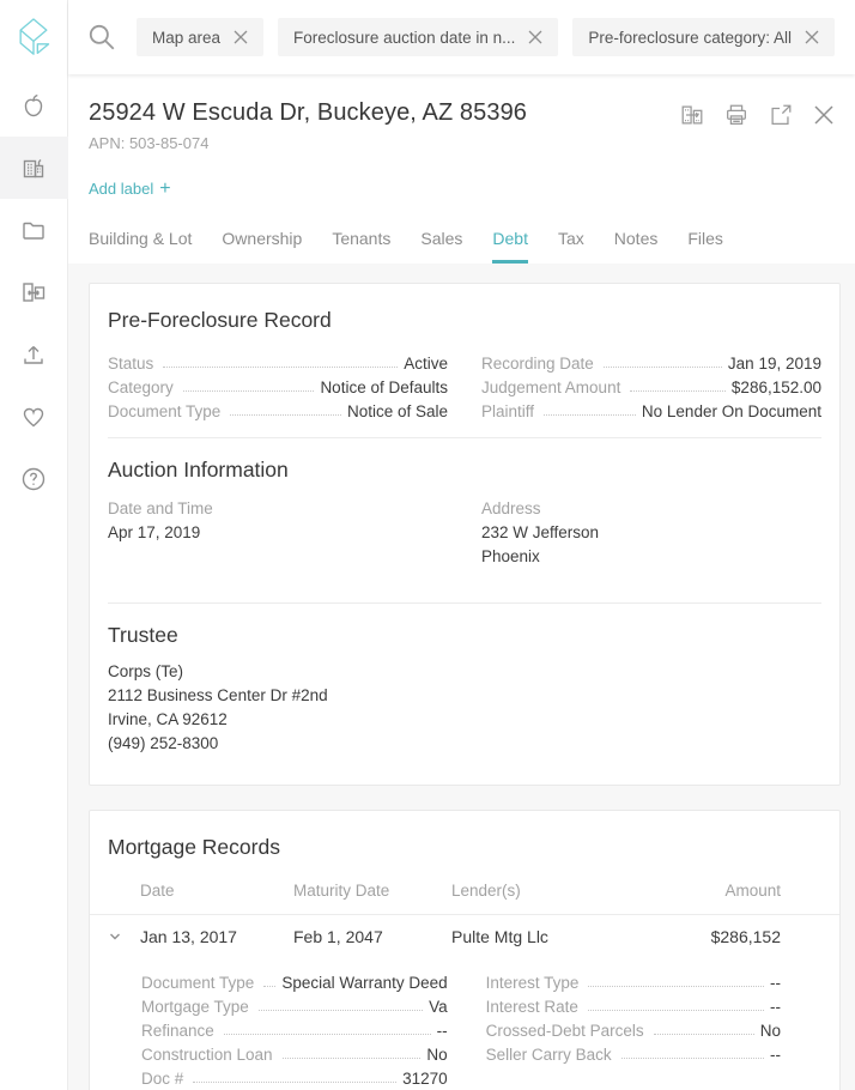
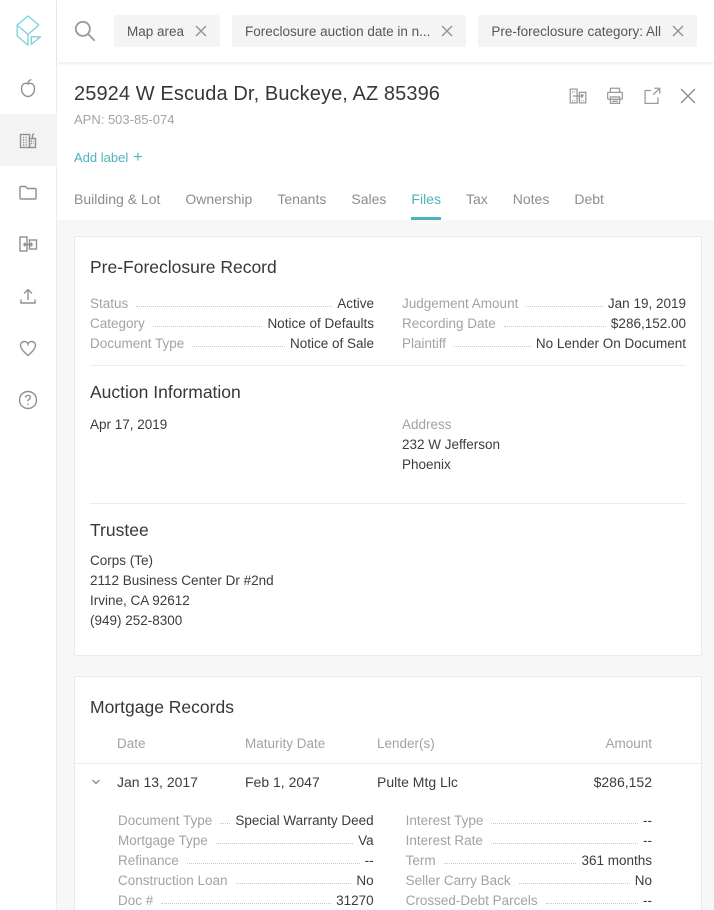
  Map area
  Foreclosure auction date in n...
  Pre-foreclosure category: All
  25924 W Escuda Dr, Buckeye, AZ 85396
  APN: 503-85-074
  Add label
  +
  Building & Lot
  Ownership
  Tenants
  Sales
- Debt
+ Files
  Tax
  Notes
- Files
+ Debt
  Pre-Foreclosure Record
  Status
  Active
  Category
  Notice of Defaults
  Document Type
  Notice of Sale
- Recording Date
+ Judgement Amount
  Jan 19, 2019
- Judgement Amount
+ Recording Date
  $286,152.00
  Plaintiff
  No Lender On Document
  Auction Information
- Date and Time
  Apr 17, 2019
  Address
  232 W Jefferson
  Phoenix
  Trustee
  Corps (Te)
  2112 Business Center Dr #2nd
  Irvine, CA 92612
  (949) 252-8300
  Mortgage Records
  Date
  Maturity Date
  Lender(s)
  Amount
  Jan 13, 2017
  Feb 1, 2047
  Pulte Mtg Llc
  $286,152
  Document Type
  Special Warranty Deed
  Mortgage Type
  Va
  Refinance
  --
  Construction Loan
  No
  Doc #
  31270
  Interest Type
  --
  Interest Rate
  --
+ Term
+ 361 months
- Crossed-Debt Parcels
+ Seller Carry Back
  No
- Seller Carry Back
+ Crossed-Debt Parcels
  --
